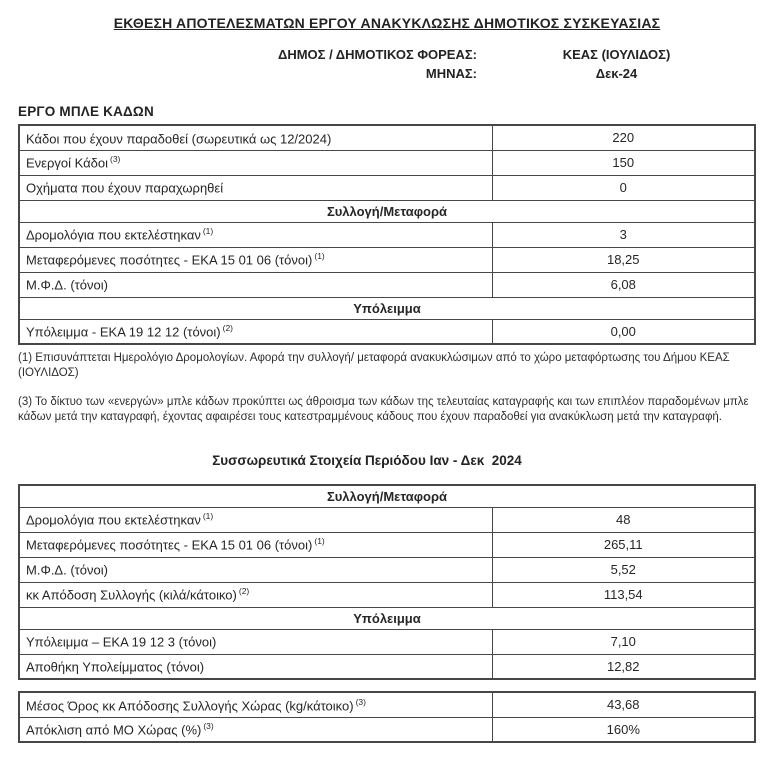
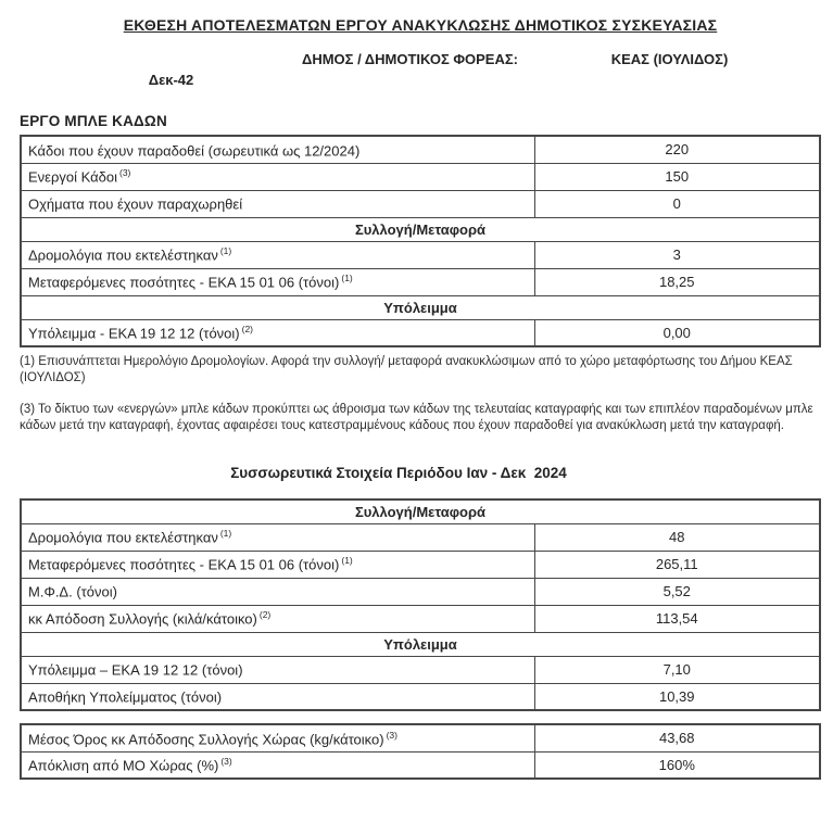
  ΕΚΘΕΣΗ ΑΠΟΤΕΛΕΣΜΑΤΩΝ ΕΡΓΟΥ ΑΝΑΚΥΚΛΩΣΗΣ ΔΗΜΟΤΙΚΟΣ ΣΥΣΚΕΥΑΣΙΑΣ
  ΔΗΜΟΣ / ΔΗΜΟΤΙΚΟΣ ΦΟΡΕΑΣ:
  ΚΕΑΣ (ΙΟΥΛΙΔΟΣ)
- ΜΗΝΑΣ:
- Δεκ-24
+ Δεκ-42
  ΕΡΓΟ ΜΠΛΕ ΚΑΔΩΝ
  Κάδοι που έχουν παραδοθεί (σωρευτικά ως 12/2024)	220
  Ενεργοί Κάδοι (3)	150
  Οχήματα που έχουν παραχωρηθεί	0
  Συλλογή/Μεταφορά
  Δρομολόγια που εκτελέστηκαν (1)	3
  Μεταφερόμενες ποσότητες - ΕΚΑ 15 01 06 (τόνοι) (1)	18,25
- Μ.Φ.Δ. (τόνοι)	6,08
  Υπόλειμμα
  Υπόλειμμα - ΕΚΑ 19 12 12 (τόνοι) (2)	0,00
  (1) Επισυνάπτεται Ημερολόγιο Δρομολογίων. Αφορά την συλλογή/ μεταφορά ανακυκλώσιμων από το χώρο μεταφόρτωσης του Δήμου ΚΕΑΣ (ΙΟΥΛΙΔΟΣ)
  (3) Το δίκτυο των «ενεργών» μπλε κάδων προκύπτει ως άθροισμα των κάδων της τελευταίας καταγραφής και των επιπλέον παραδομένων μπλε κάδων μετά την καταγραφή, έχοντας αφαιρέσει τους κατεστραμμένους κάδους που έχουν παραδοθεί για ανακύκλωση μετά την καταγραφή.
  Συσσωρευτικά Στοιχεία Περιόδου Ιαν - Δεκ 2024
  Συλλογή/Μεταφορά
  Δρομολόγια που εκτελέστηκαν (1)	48
  Μεταφερόμενες ποσότητες - ΕΚΑ 15 01 06 (τόνοι) (1)	265,11
  Μ.Φ.Δ. (τόνοι)	5,52
  κκ Απόδοση Συλλογής (κιλά/κάτοικο) (2)	113,54
  Υπόλειμμα
- Υπόλειμμα – ΕΚΑ 19 12 3 (τόνοι)	7,10
+ Υπόλειμμα – ΕΚΑ 19 12 12 (τόνοι)	7,10
- Αποθήκη Υπολείμματος (τόνοι)	12,82
+ Αποθήκη Υπολείμματος (τόνοι)	10,39
  Μέσος Όρος κκ Απόδοσης Συλλογής Χώρας (kg/κάτοικο) (3)	43,68
  Απόκλιση από ΜΟ Χώρας (%) (3)	160%
